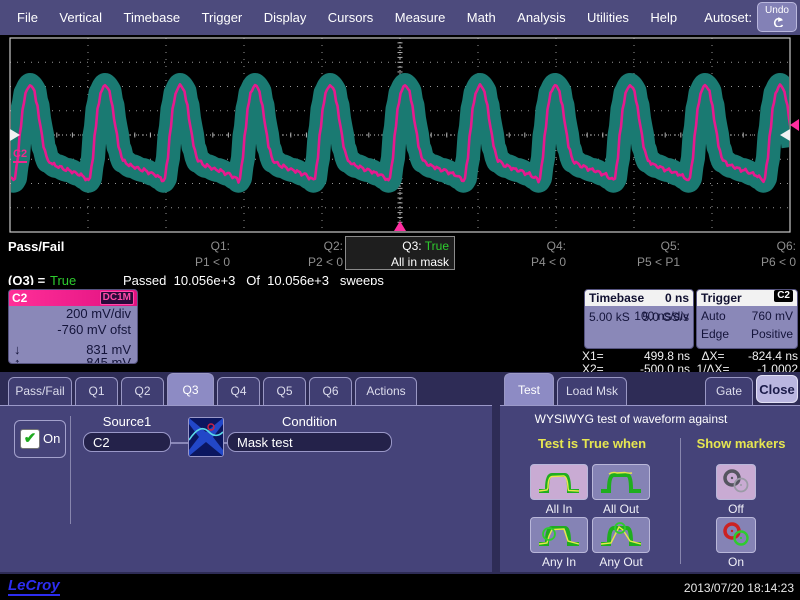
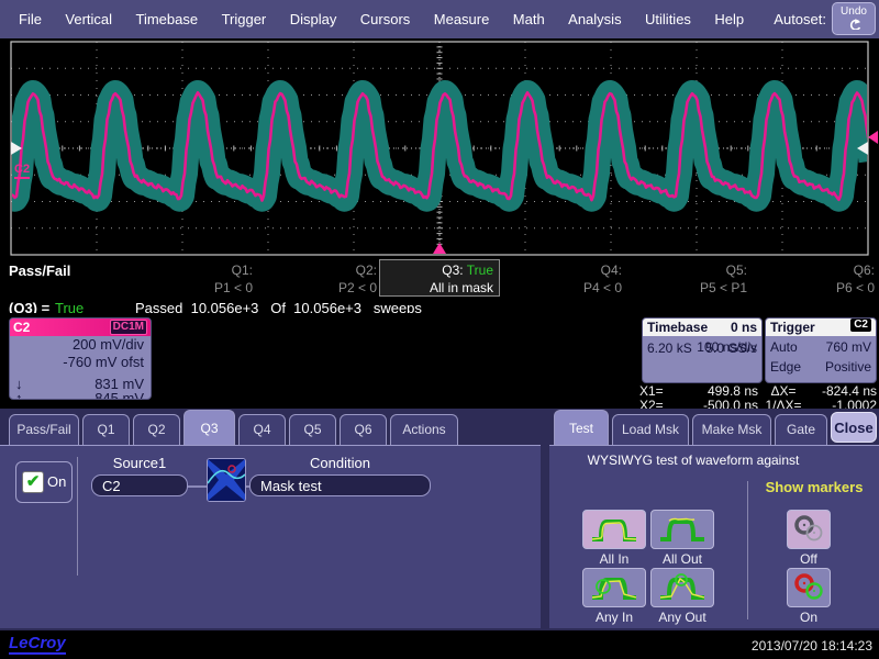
  File Vertical Timebase Trigger Display Cursors Measure Math Analysis Utilities Help
  Autoset:
  Undo
  C2
  Pass/Fail
  Q1:
  P1 < 0
  Q2:
  P2 < 0
  Q3: True
  All in mask
  Q4:
  P4 < 0
  Q5:
  P5 < P1
  Q6:
  P6 < 0
  (Q3) =
  True
  Passed 10.056e+3 Of 10.056e+3 sweeps
  C2
  DC1M
  200 mV/div
  -760 mV ofst
  ↓
  831 mV
  ↑
  845 mV
  Timebase
  0 ns
  100 ns/div
- 5.00 kS
+ 6.20 kS
  5.0 GS/s
  Trigger
  C2
  Auto
  760 mV
  Edge
  Positive
  X1=
  499.8 ns
  ΔX=
  -824.4 ns
  X2=
  -500.0 ns
  1/ΔX=
  -1.0002
  Pass/Fail
  Q1
  Q2
  Q3
  Q4
  Q5
  Q6
  Actions
  ✔
  On
  Source1
  C2
  Condition
  Mask test
  Test
  Load Msk
+ Make Msk
  Gate
  Close
  WYSIWYG test of waveform against
- Test is True when
  Show markers
  All In
  All Out
  Any In
  Any Out
  Off
  On
  LeCroy
  2013/07/20 18:14:23
